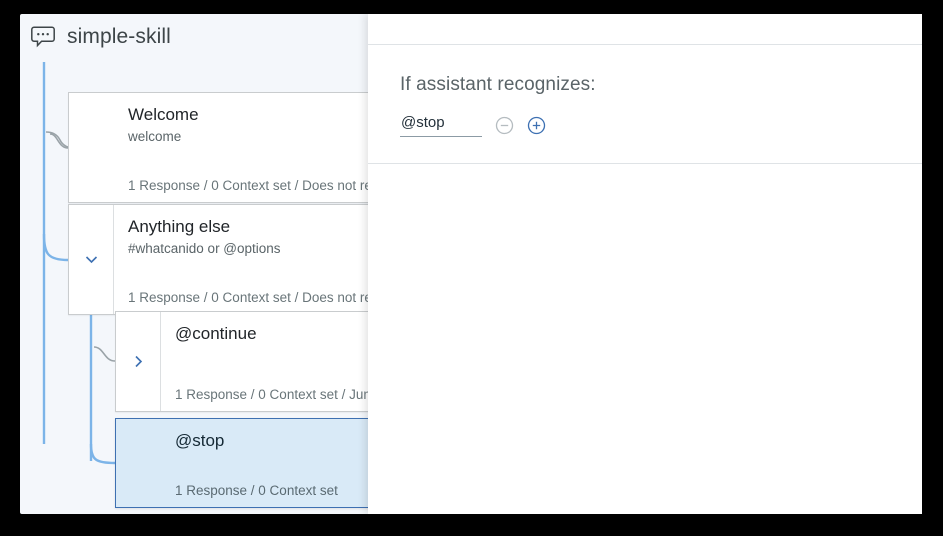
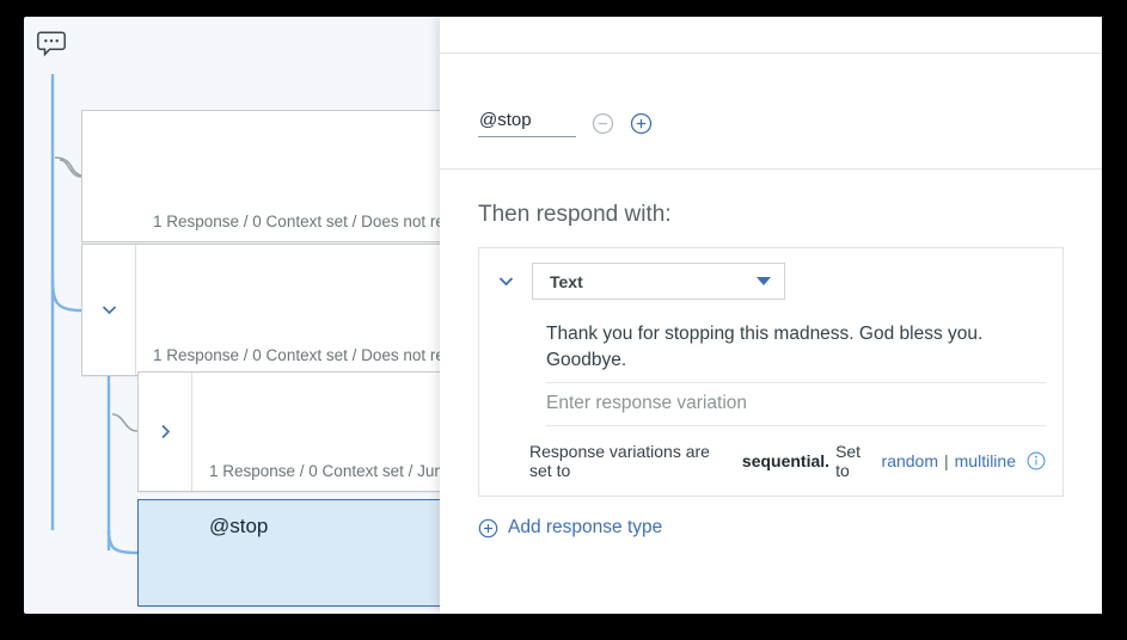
- simple-skill
- Welcome
- welcome
  1 Response / 0 Context set / Does not r
- Anything else
- #whatcanido or @options
  1 Response / 0 Context set / Does not r
- @continue
  1 Response / 0 Context set / Ju
  @stop
- 1 Response / 0 Context set
- If assistant recognizes:
  @stop
+ Then respond with:
+ Text
+ Thank you for stopping this madness. God bless you. Goodbye.
+ Enter response variation
+ Response variations are set to
+ sequential.
+ Set to
+ random
+ |
+ multiline
+ Add response type
